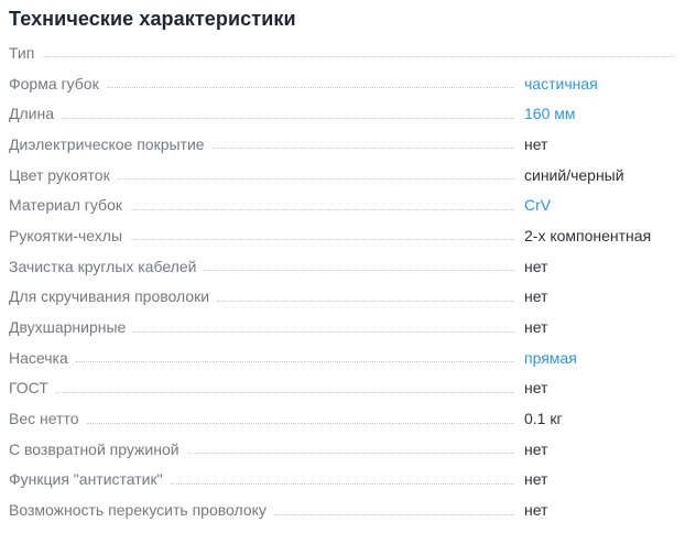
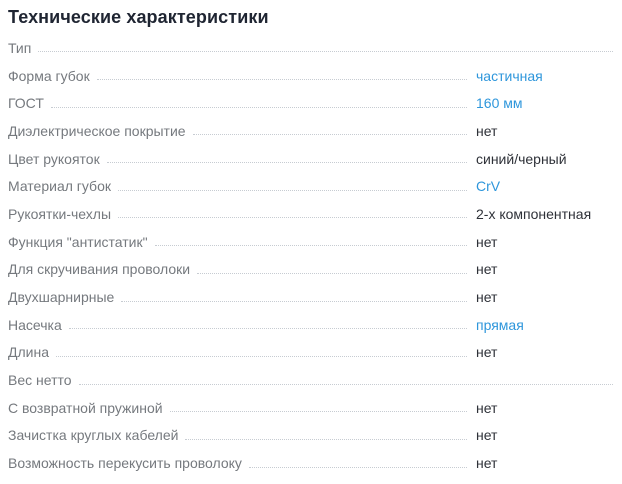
  Технические характеристики
  Тип
  Форма губок
  частичная
- Длина
+ ГОСТ
  160 мм
  Диэлектрическое покрытие
  нет
  Цвет рукояток
  синий/черный
  Материал губок
  CrV
  Рукоятки-чехлы
  2-х компонентная
- Зачистка круглых кабелей
+ Функция "антистатик"
  нет
  Для скручивания проволоки
  нет
  Двухшарнирные
  нет
  Насечка
  прямая
- ГОСТ
+ Длина
  нет
  Вес нетто
- 0.1 кг
  С возвратной пружиной
  нет
- Функция "антистатик"
+ Зачистка круглых кабелей
  нет
  Возможность перекусить проволоку
  нет
